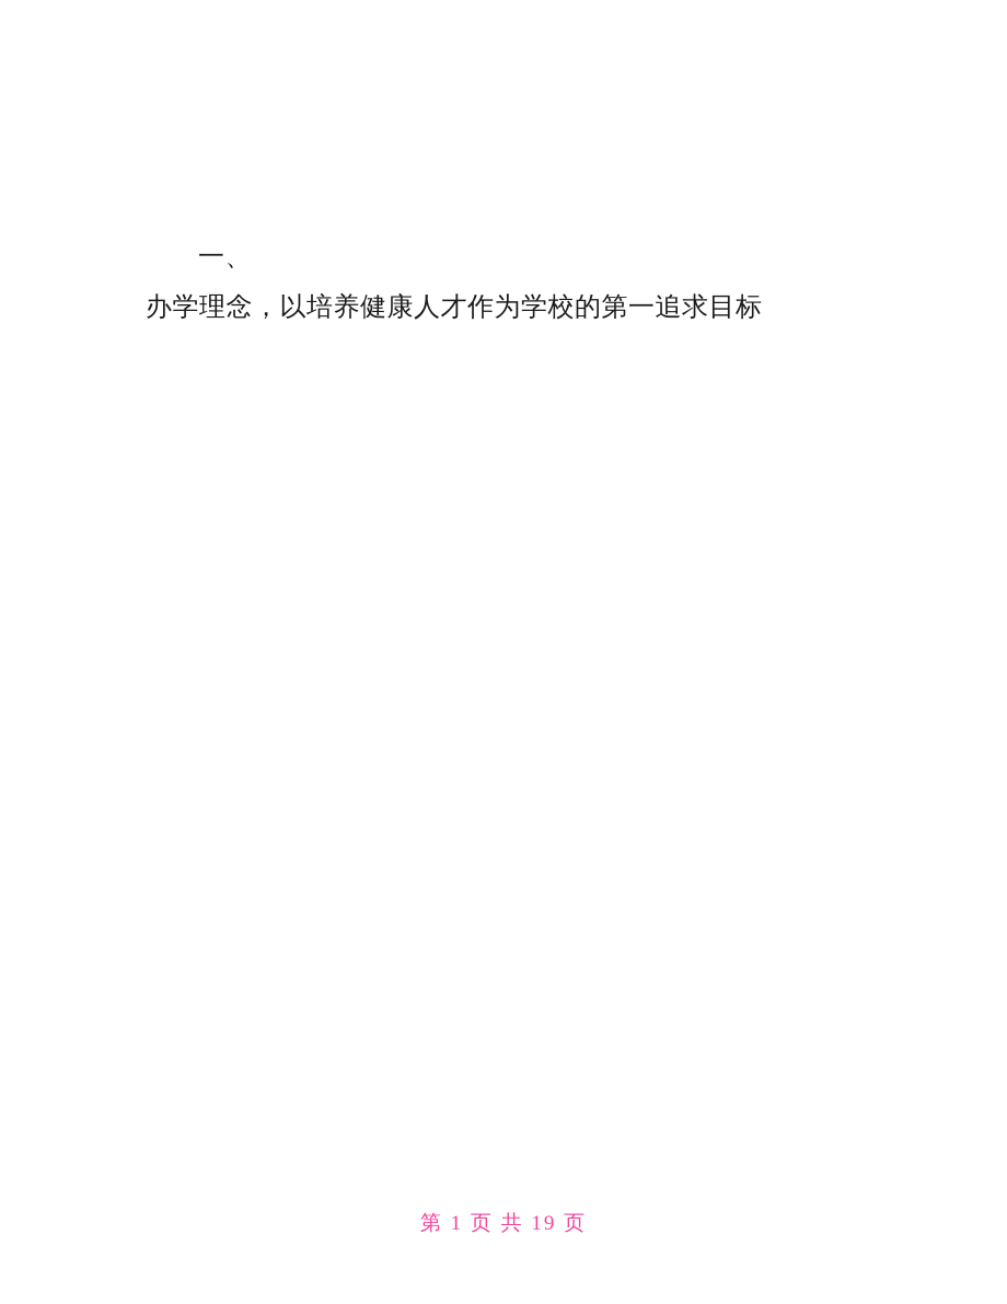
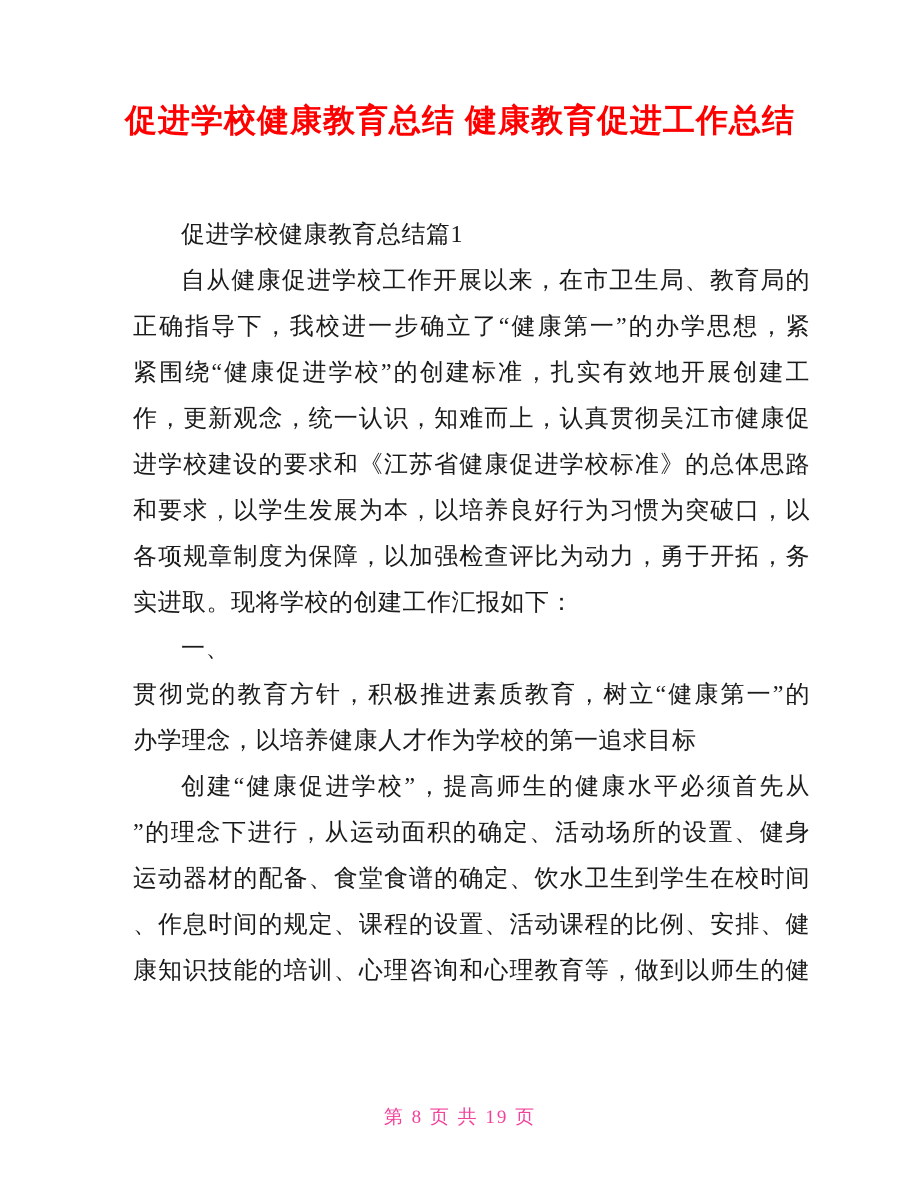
+ 促进学校健康教育总结 健康教育促进工作总结
+ 促进学校健康教育总结篇1
+ 自从健康促进学校工作开展以来，在市卫生局、教育局的
+ 正确指导下，我校进一步确立了“健康第一”的办学思想，紧
+ 紧围绕“健康促进学校”的创建标准，扎实有效地开展创建工
+ 作，更新观念，统一认识，知难而上，认真贯彻吴江市健康促
+ 进学校建设的要求和《江苏省健康促进学校标准》的总体思路
+ 和要求，以学生发展为本，以培养良好行为习惯为突破口，以
+ 各项规章制度为保障，以加强检查评比为动力，勇于开拓，务
+ 实进取。现将学校的创建工作汇报如下：
  一、
+ 贯彻党的教育方针，积极推进素质教育，树立“健康第一”的
  办学理念，以培养健康人才作为学校的第一追求目标
+ 创建“健康促进学校”，提高师生的健康水平必须首先从
+ ”的理念下进行，从运动面积的确定、活动场所的设置、健身
+ 运动器材的配备、食堂食谱的确定、饮水卫生到学生在校时间
+ 、作息时间的规定、课程的设置、活动课程的比例、安排、健
+ 康知识技能的培训、心理咨询和心理教育等，做到以师生的健
- 第 1 页 共 19 页
+ 第 8 页 共 19 页
